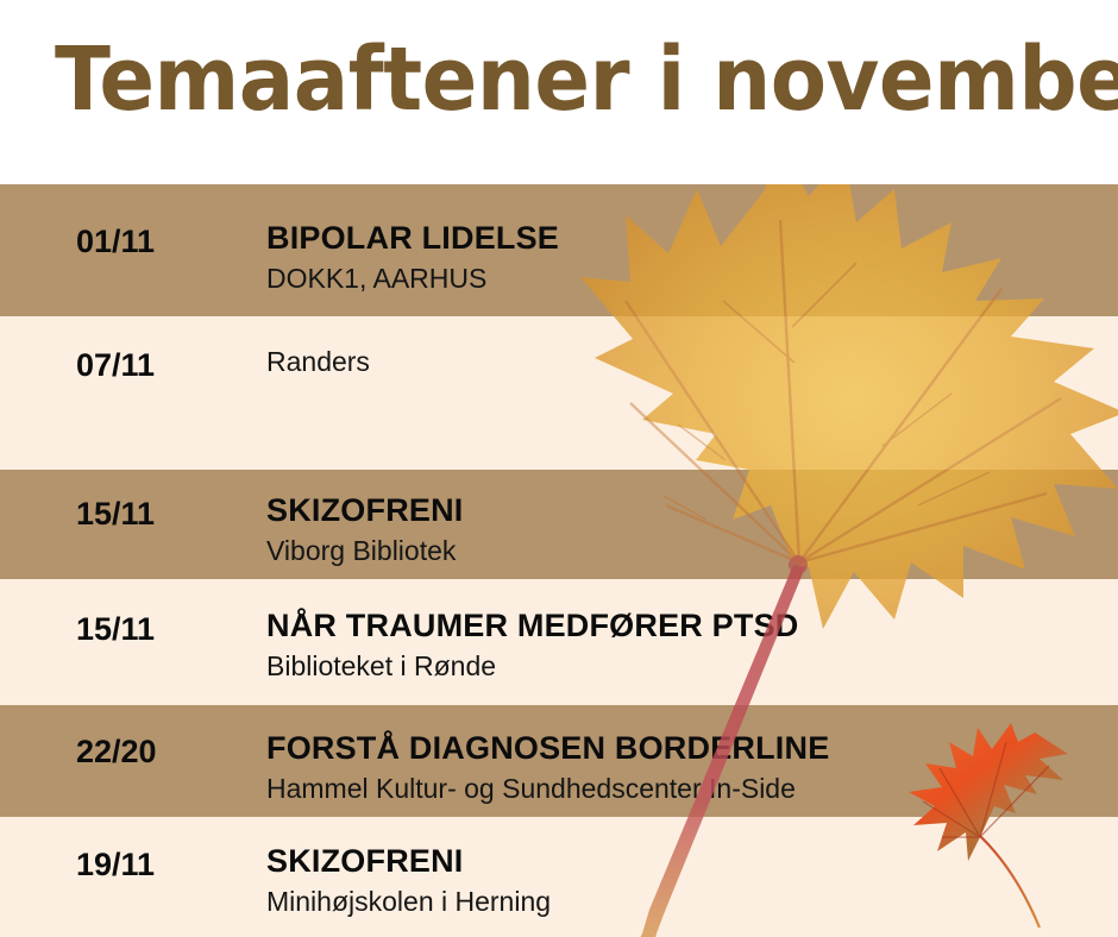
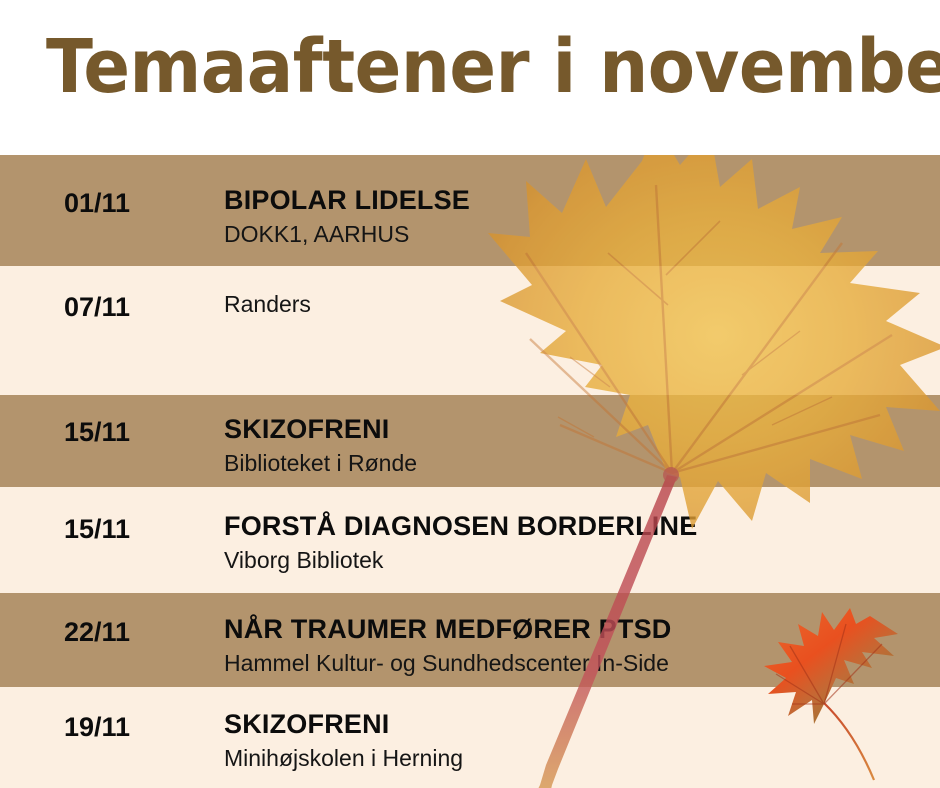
  01/11
  BIPOLAR LIDELSE
  DOKK1, AARHUS
  07/11
  Randers
  15/11
  SKIZOFRENI
- Viborg Bibliotek
+ Biblioteket i Rønde
  15/11
- NÅR TRAUMER MEDFØRER PTSD
+ FORSTÅ DIAGNOSEN BORDERLINE
- Biblioteket i Rønde
+ Viborg Bibliotek
- 22/20
+ 22/11
- FORSTÅ DIAGNOSEN BORDERLINE
+ NÅR TRAUMER MEDFØRER PTSD
  Hammel Kultur- og Sundhedscenter In-Side
  19/11
  SKIZOFRENI
  Minihøjskolen i Herning
  Temaaftener i novembe
